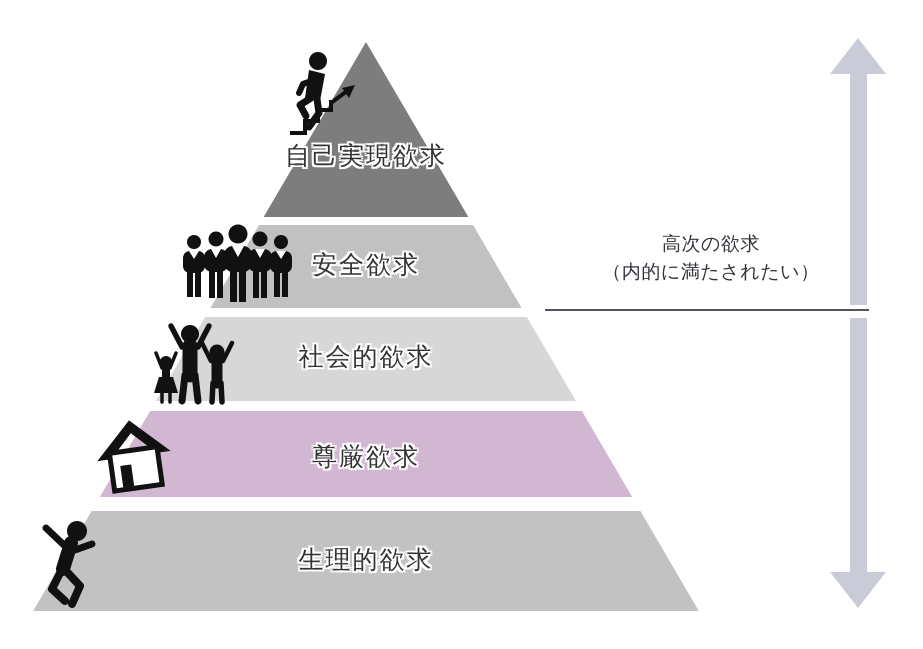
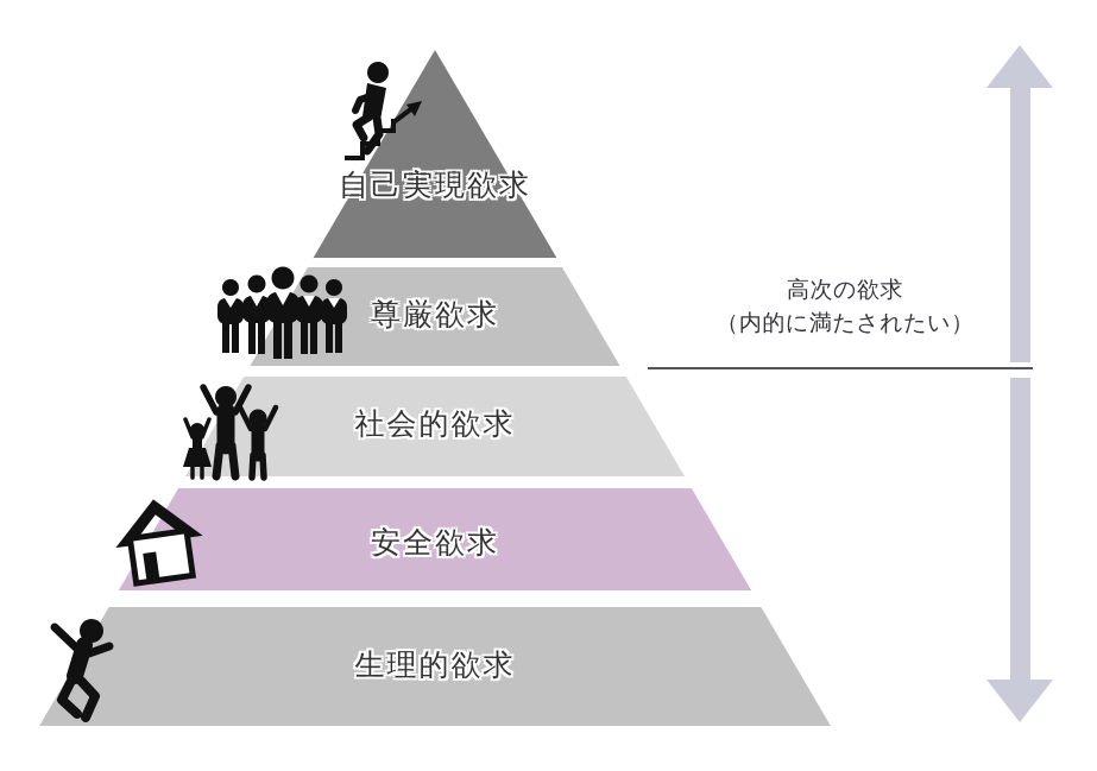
  自己実現欲求
- 安全欲求
+ 尊厳欲求
  社会的欲求
- 尊厳欲求
+ 安全欲求
  生理的欲求
  高次の欲求
  （内的に満たされたい）
